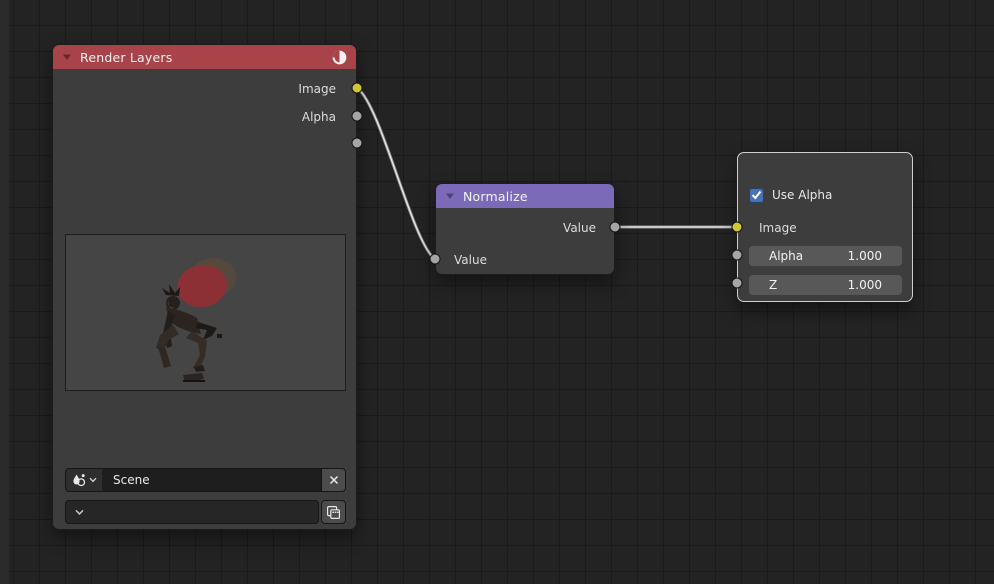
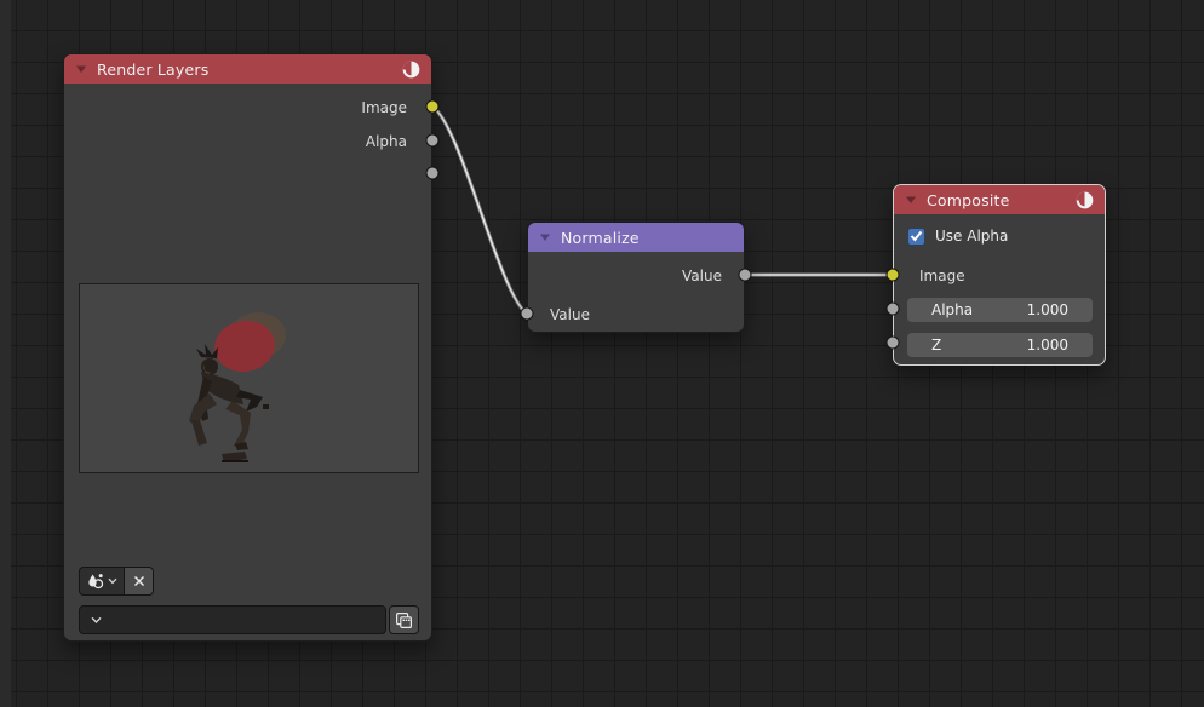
  Render Layers
  Image
  Alpha
- Scene
  Normalize
  Value
  Value
+ Composite
  Use Alpha
  Image
  Alpha
  1.000
  Z
  1.000
